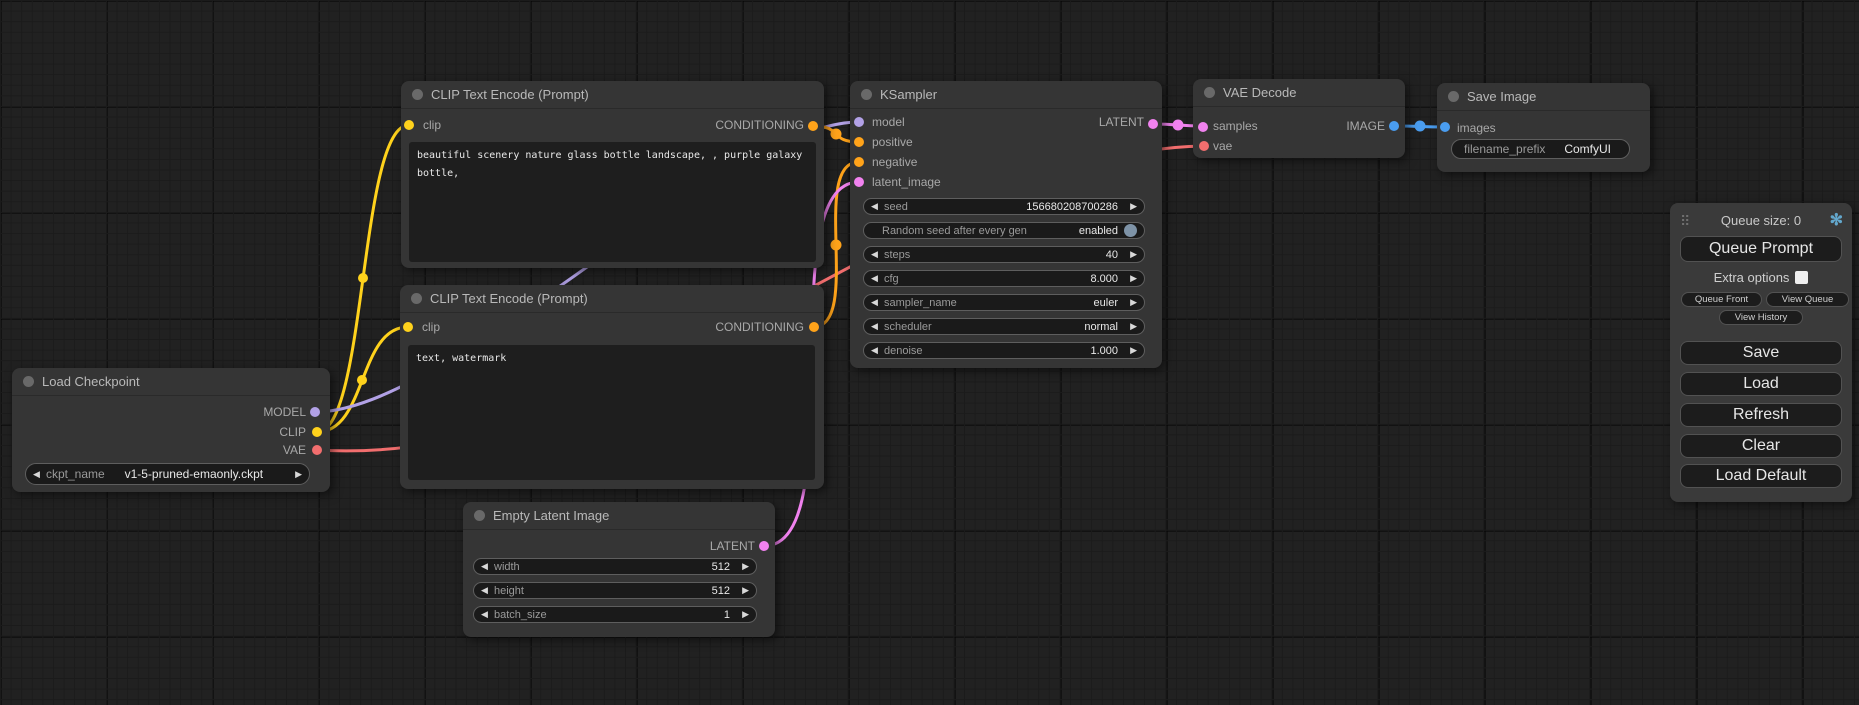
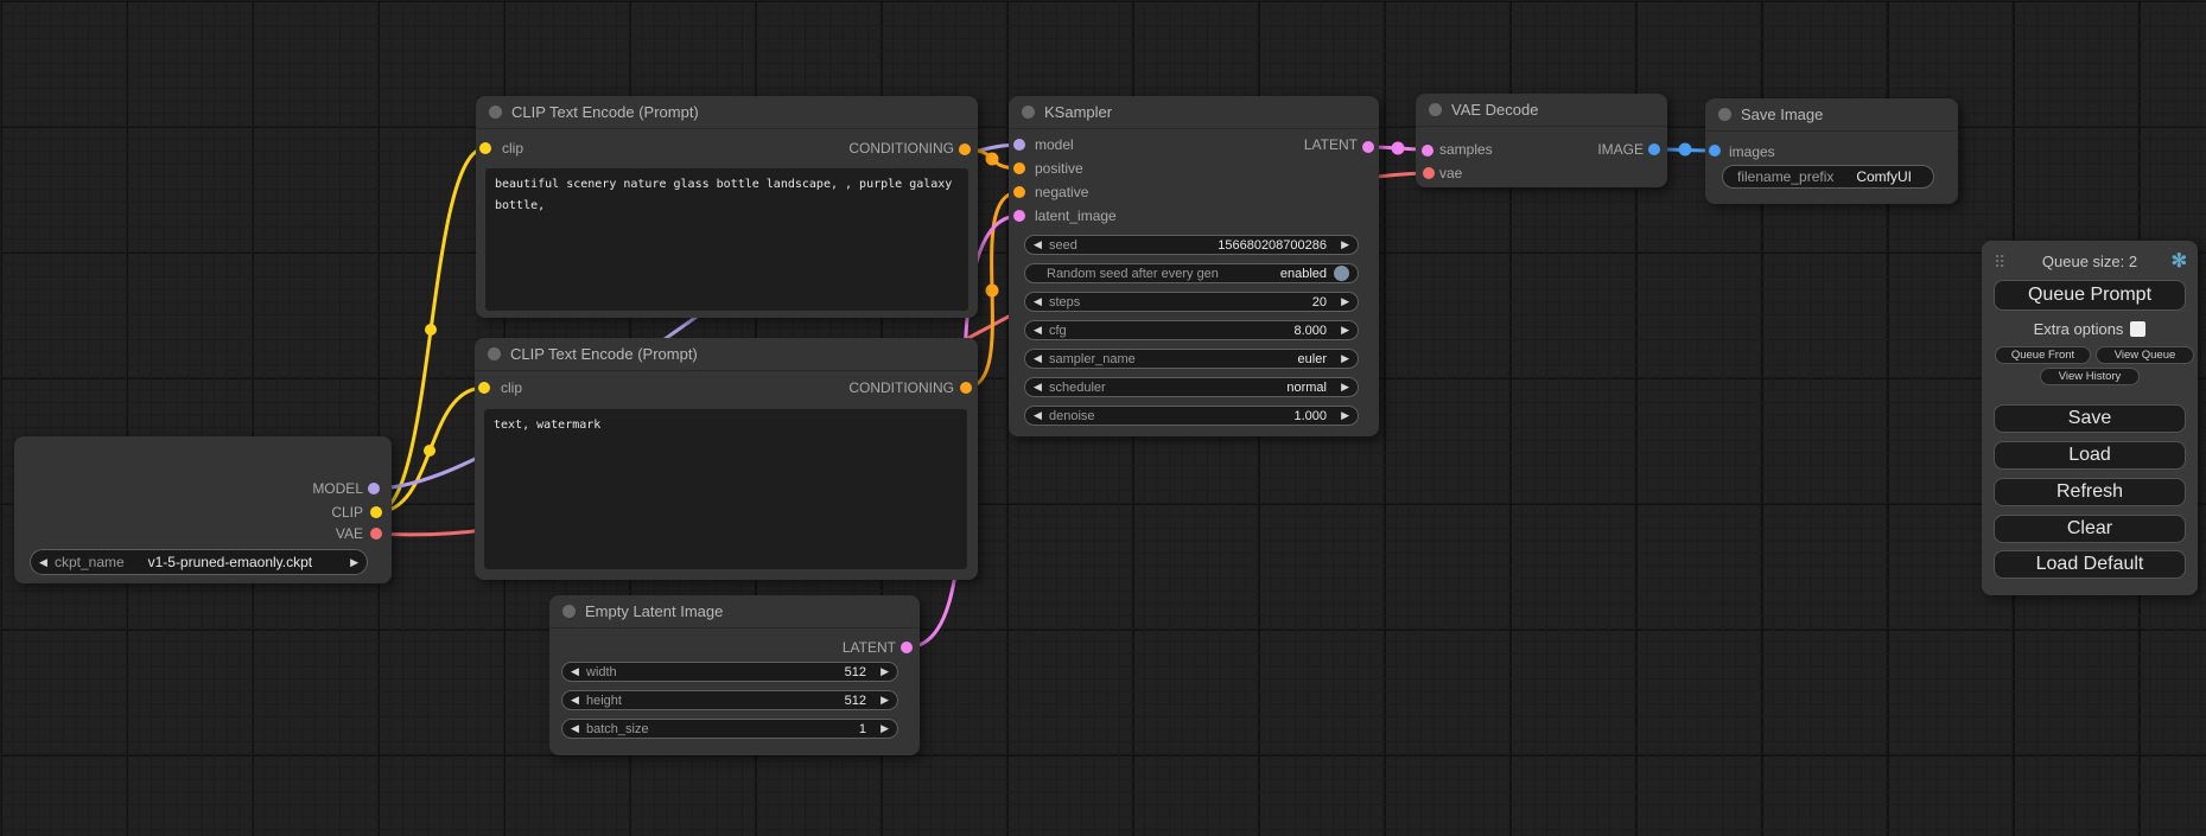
- Load Checkpoint
  MODEL
  CLIP
  VAE
  ◀
  ckpt_name
  v1-5-pruned-emaonly.ckpt
  ▶
  CLIP Text Encode (Prompt)
  clip
  CONDITIONING
  beautiful scenery nature glass bottle landscape, , purple galaxy
  bottle,
  CLIP Text Encode (Prompt)
  clip
  CONDITIONING
  text, watermark
  KSampler
  model
  positive
  negative
  latent_image
  LATENT
  ◀
  seed
  156680208700286
  ▶
  Random seed after every gen
  enabled
  ◀
  steps
- 40
+ 20
  ▶
  ◀
  cfg
  8.000
  ▶
  ◀
  sampler_name
  euler
  ▶
  ◀
  scheduler
  normal
  ▶
  ◀
  denoise
  1.000
  ▶
  VAE Decode
  samples
  vae
  IMAGE
  Save Image
  images
  filename_prefix
  ComfyUI
  Empty Latent Image
  LATENT
  ◀
  width
  512
  ▶
  ◀
  height
  512
  ▶
  ◀
  batch_size
  1
  ▶
  ⠿
- Queue size: 0
+ Queue size: 2
  ✻
  Queue Prompt
  Extra options
  Queue Front
  View Queue
  View History
  Save
  Load
  Refresh
  Clear
  Load Default
